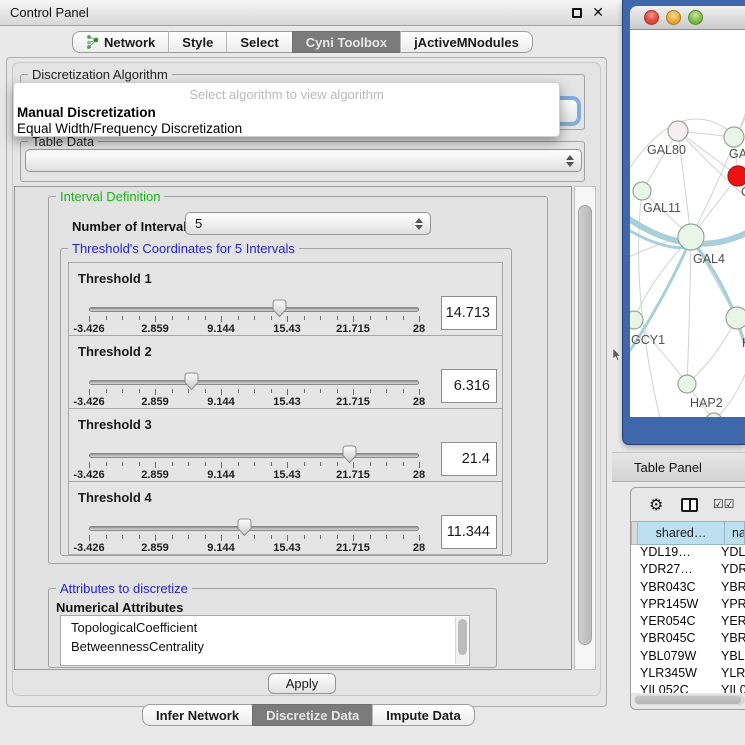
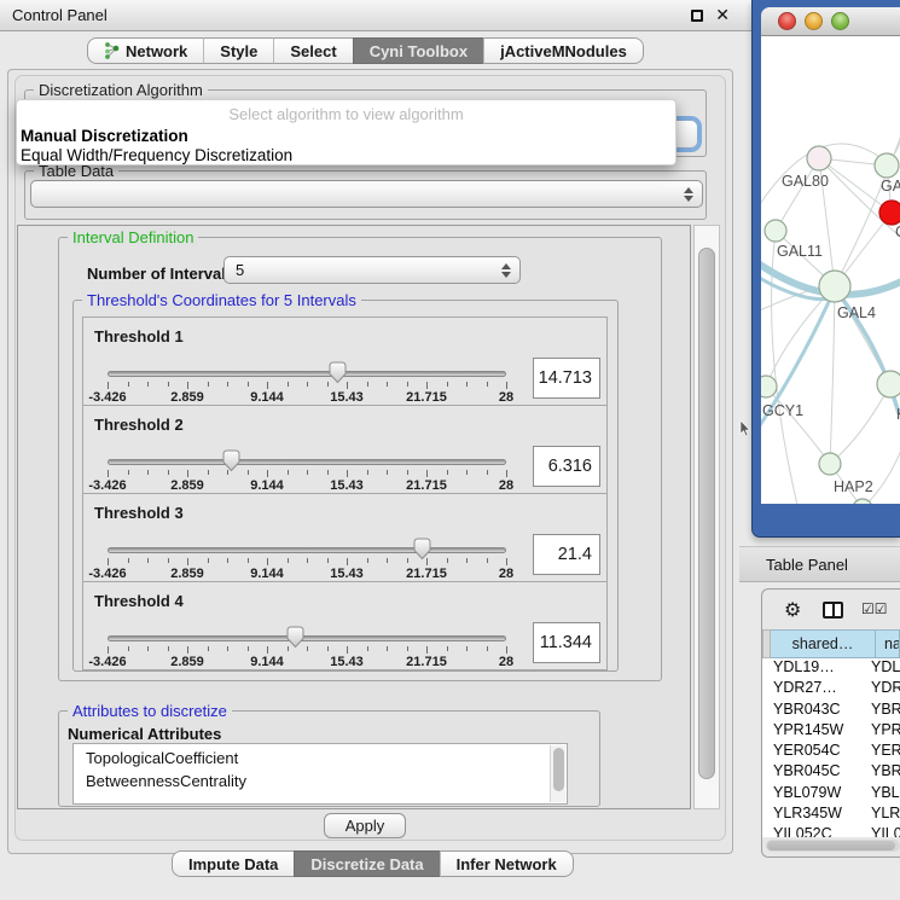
  Control Panel
  ✕
  Network
  Style
  Select
  Cyni Toolbox
  jActiveMNodules
  Discretization Algorithm
  Select algorithm to view algorithm
  Manual Discretization
  Equal Width/Frequency Discretization
  Table Data
  Interval Definition
  Number of Interva
  5
  Threshold's Coordinates for 5 Intervals
  Threshold 1
  -3.426
  2.859
  9.144
  15.43
  21.715
  28
  14.713
  Threshold 2
  -3.426
  2.859
  9.144
  15.43
  21.715
  28
  6.316
  Threshold 3
  -3.426
  2.859
  9.144
  15.43
  21.715
  28
  21.4
  Threshold 4
  -3.426
  2.859
  9.144
  15.43
  21.715
  28
  11.344
  Attributes to discretize
  Numerical Attributes
  TopologicalCoefficient
  BetweennessCentrality
  Apply
- Infer Network
+ Impute Data
  Discretize Data
- Impute Data
+ Infer Network
  GAL80
  GA
  GAL11
  GAL4
  GCY1
  HAP2
  Table Panel
  ⚙
  ☑☑
  shared…
  na
  YDL19…
  YDL
  YDR27…
  YDR
  YBR043C
  YBR
  YPR145W
  YPR
  YER054C
  YER
  YBR045C
  YBR
  YBL079W
  YBL
  YLR345W
  YLR
  YIL052C
  YIL0
